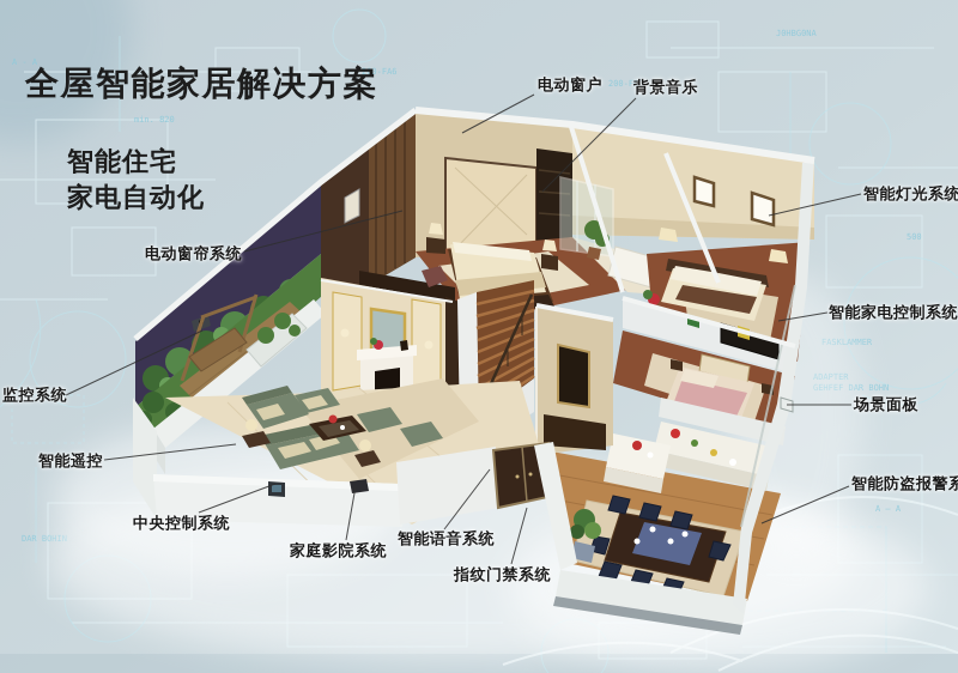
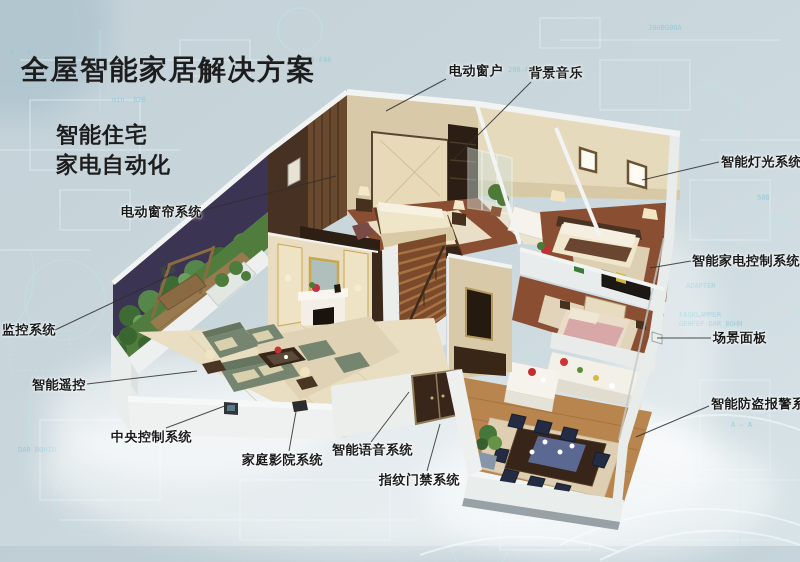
  200-FA6
  200-F60
  min. 820
- ADAPTER
+ FASKLAMMER
  GEHFEF DAR BOHN
- FASKLAMMER
+ ADAPTER
  A — A
  500
  J0HBG0NA
  A - A
  DAR BOHIN
  全屋智能家居解决方案
  智能住宅
  家电自动化
  电动窗户
  背景音乐
  智能灯光系统
  智能家电控制系统
  场景面板
  智能防盗报警系
  电动窗帘系统
  监控系统
  智能遥控
  中央控制系统
  家庭影院系统
  智能语音系统
  指纹门禁系统
